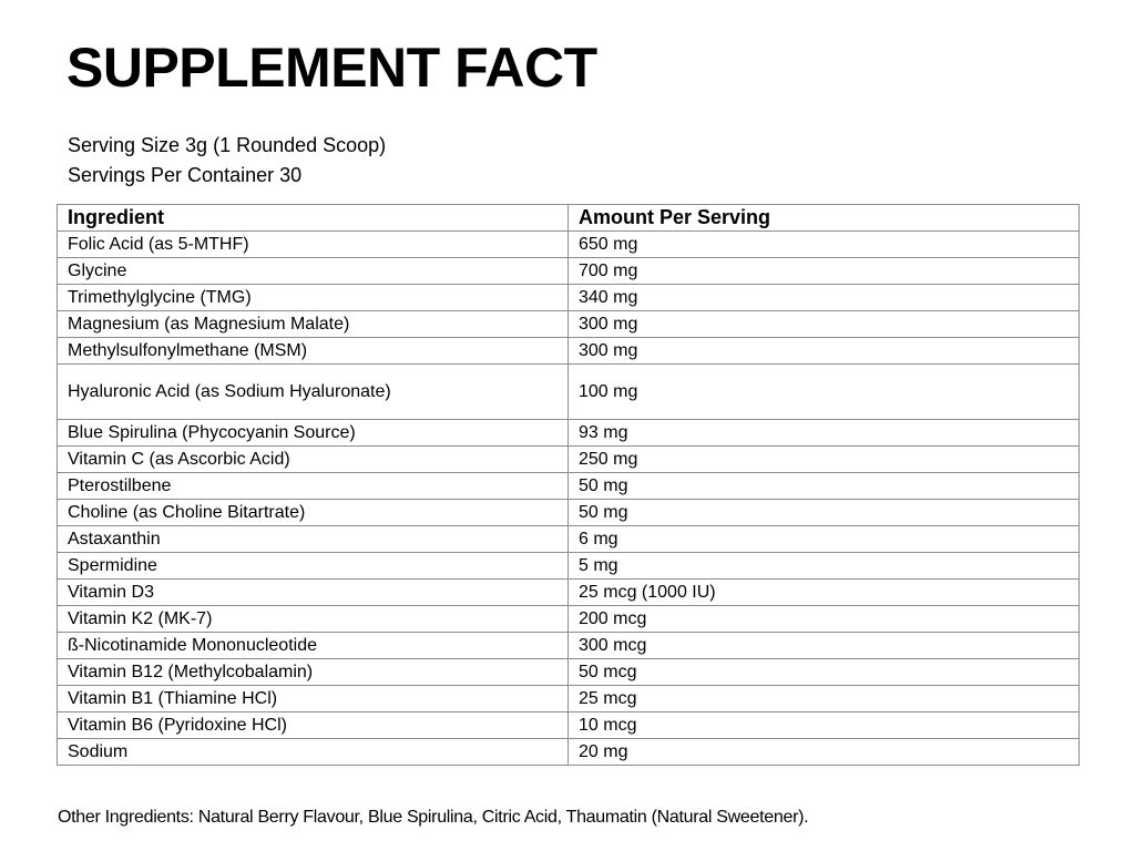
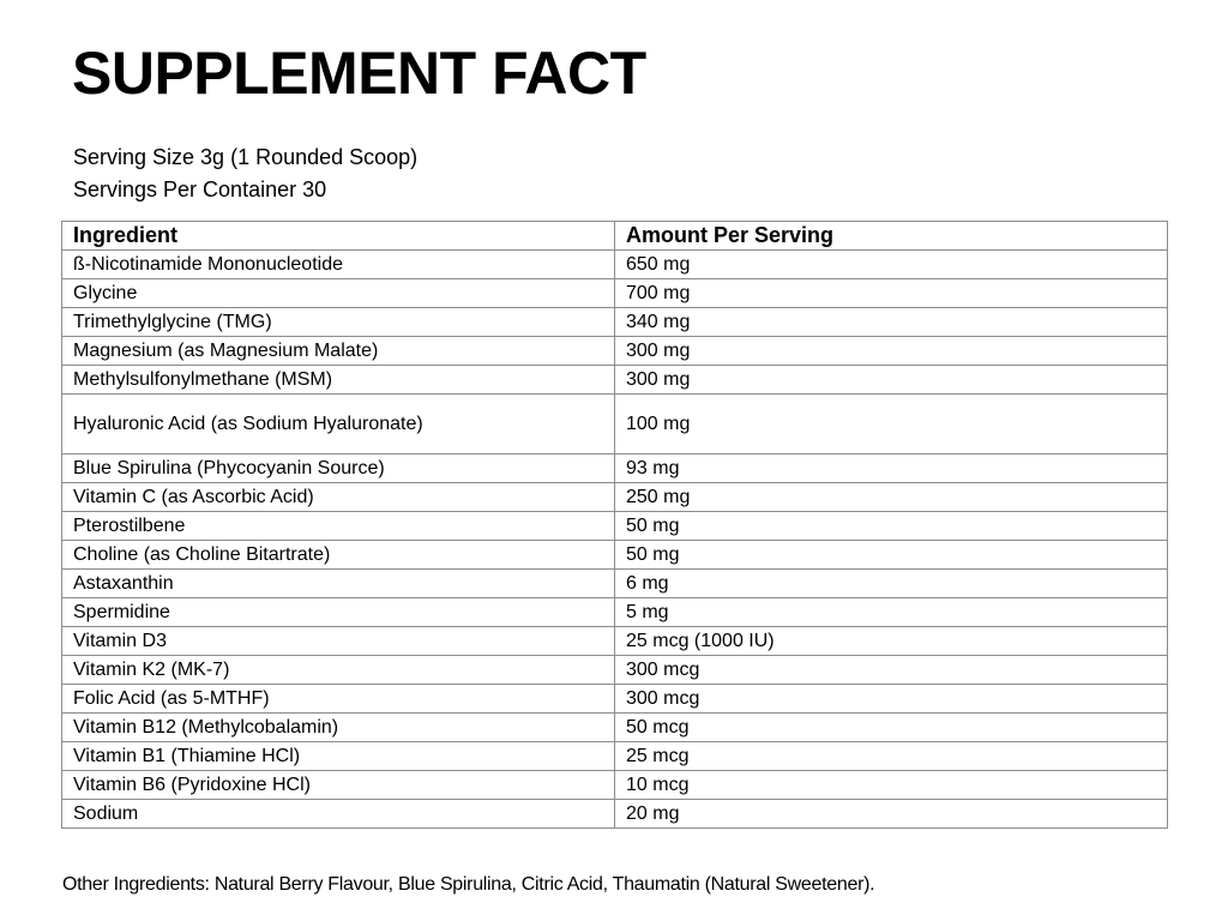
  SUPPLEMENT FACT
  Serving Size 3g (1 Rounded Scoop)
  Servings Per Container 30
  Ingredient	Amount Per Serving
- Folic Acid (as 5-MTHF)	650 mg
+ ß-Nicotinamide Mononucleotide	650 mg
  Glycine	700 mg
  Trimethylglycine (TMG)	340 mg
  Magnesium (as Magnesium Malate)	300 mg
  Methylsulfonylmethane (MSM)	300 mg
  Hyaluronic Acid (as Sodium Hyaluronate)	100 mg
  Blue Spirulina (Phycocyanin Source)	93 mg
  Vitamin C (as Ascorbic Acid)	250 mg
  Pterostilbene	50 mg
  Choline (as Choline Bitartrate)	50 mg
  Astaxanthin	6 mg
  Spermidine	5 mg
  Vitamin D3	25 mcg (1000 IU)
- Vitamin K2 (MK-7)	200 mcg
+ Vitamin K2 (MK-7)	300 mcg
- ß-Nicotinamide Mononucleotide	300 mcg
+ Folic Acid (as 5-MTHF)	300 mcg
  Vitamin B12 (Methylcobalamin)	50 mcg
  Vitamin B1 (Thiamine HCl)	25 mcg
  Vitamin B6 (Pyridoxine HCl)	10 mcg
  Sodium	20 mg
  Other Ingredients: Natural Berry Flavour, Blue Spirulina, Citric Acid, Thaumatin (Natural Sweetener).
